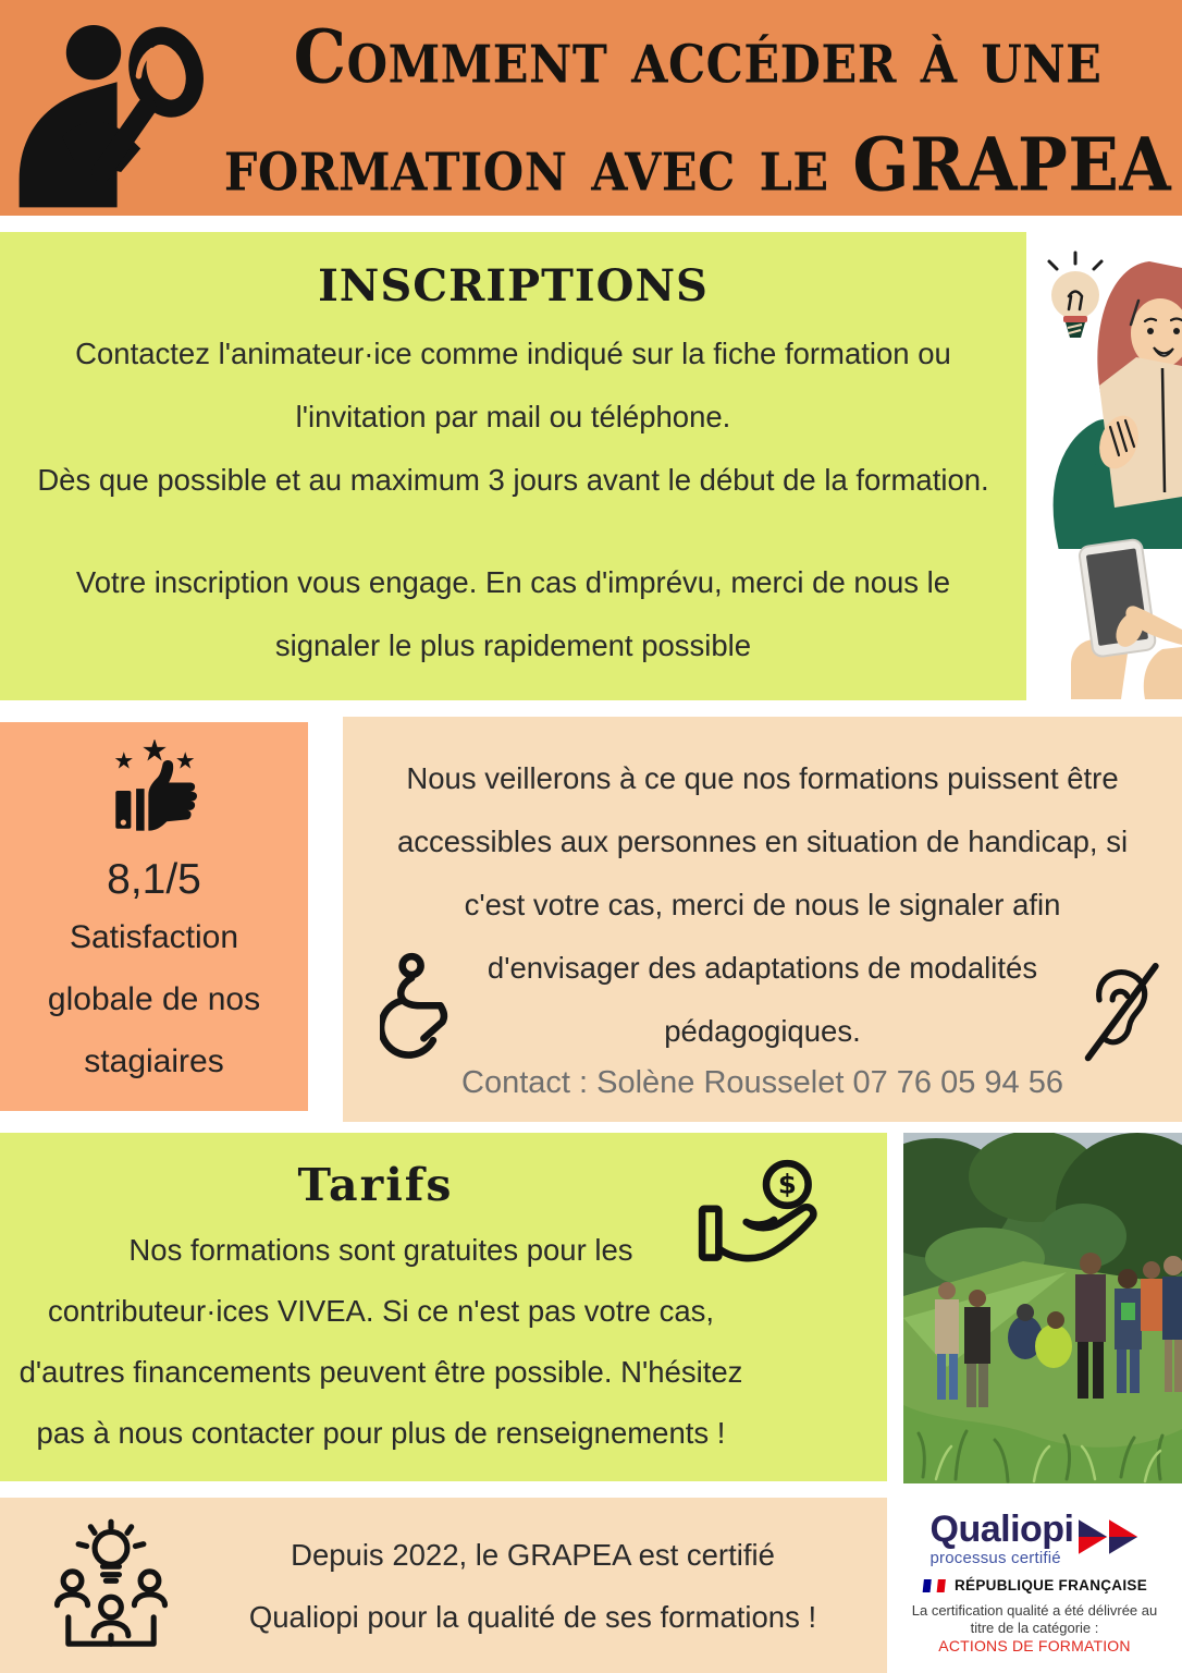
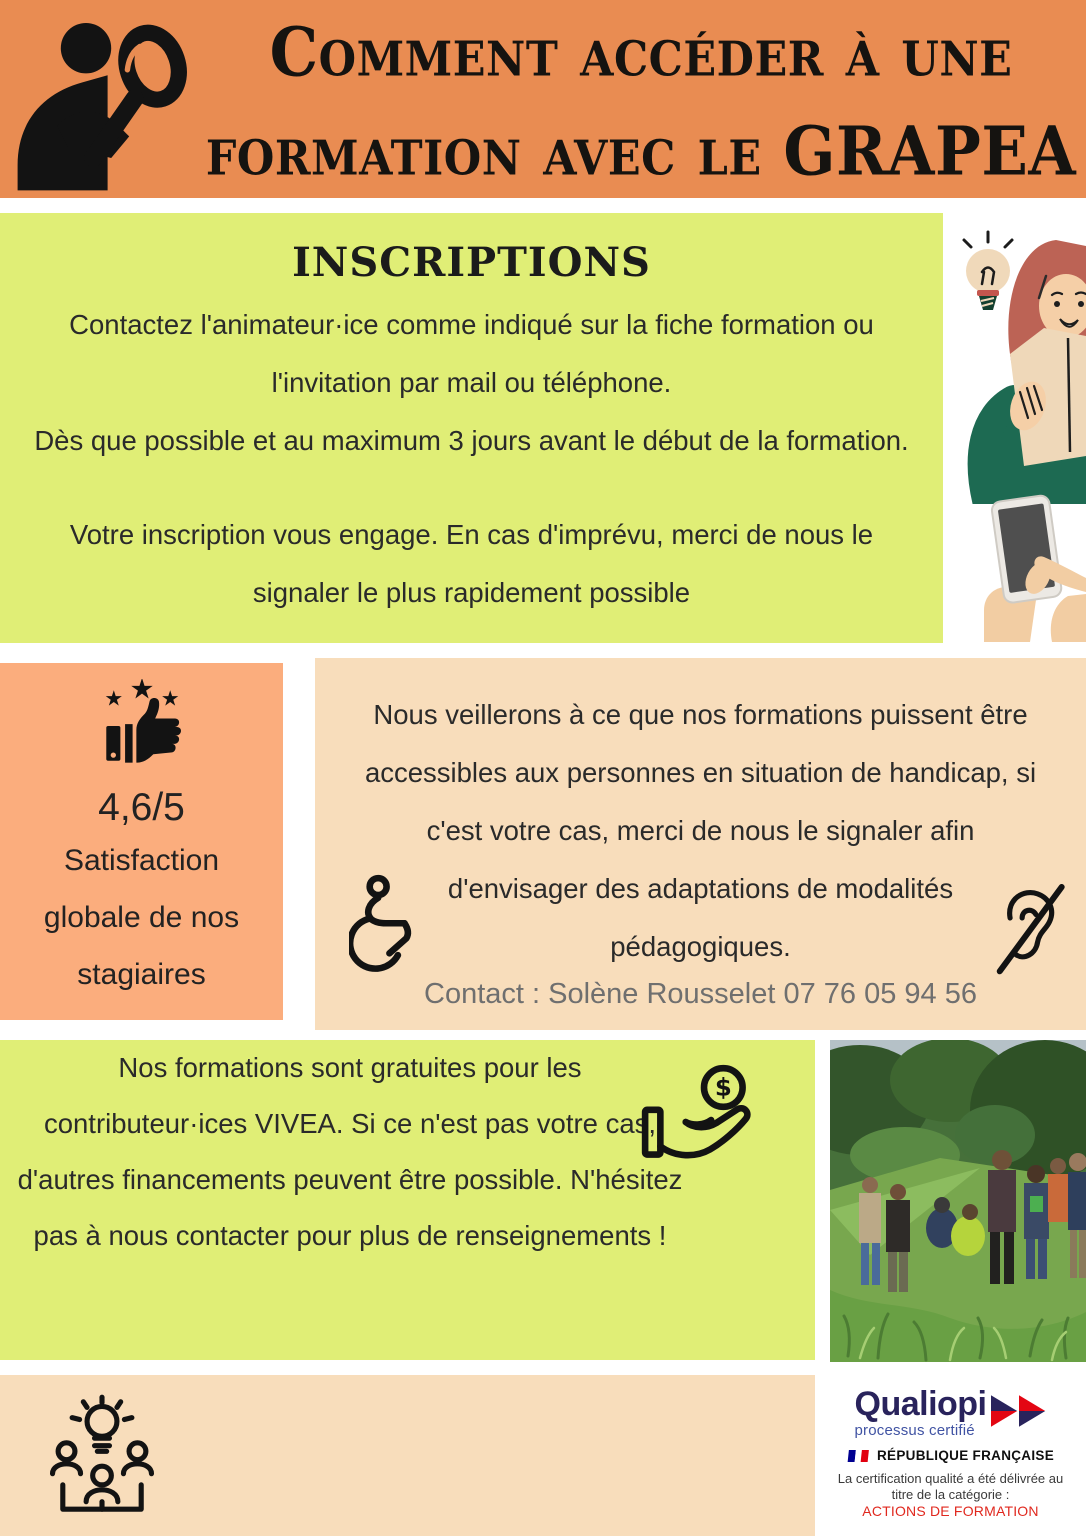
  Comment accéder à une
  formation avec le GRAPEA
  INSCRIPTIONS
  Contactez l'animateur·ice comme indiqué sur la fiche formation ou
  l'invitation par mail ou téléphone.
  Dès que possible et au maximum 3 jours avant le début de la formation.
  Votre inscription vous engage. En cas d'imprévu, merci de nous le
  signaler le plus rapidement possible
- 8,1/5
+ 4,6/5
  Satisfaction
  globale de nos
  stagiaires
  Nous veillerons à ce que nos formations puissent être
  accessibles aux personnes en situation de handicap, si
  c'est votre cas, merci de nous le signaler afin
  d'envisager des adaptations de modalités
  pédagogiques.
  Contact : Solène Rousselet 07 76 05 94 56
- Tarifs
  Nos formations sont gratuites pour les
  contributeur·ices VIVEA. Si ce n'est pas votre cas,
  d'autres financements peuvent être possible. N'hésitez
  pas à nous contacter pour plus de renseignements !
  $
- Depuis 2022, le GRAPEA est certifié
- Qualiopi pour la qualité de ses formations !
  Qualiopi
  processus certifié
  RÉPUBLIQUE FRANÇAISE
  La certification qualité a été délivrée au
  titre de la catégorie :
  ACTIONS DE FORMATION
